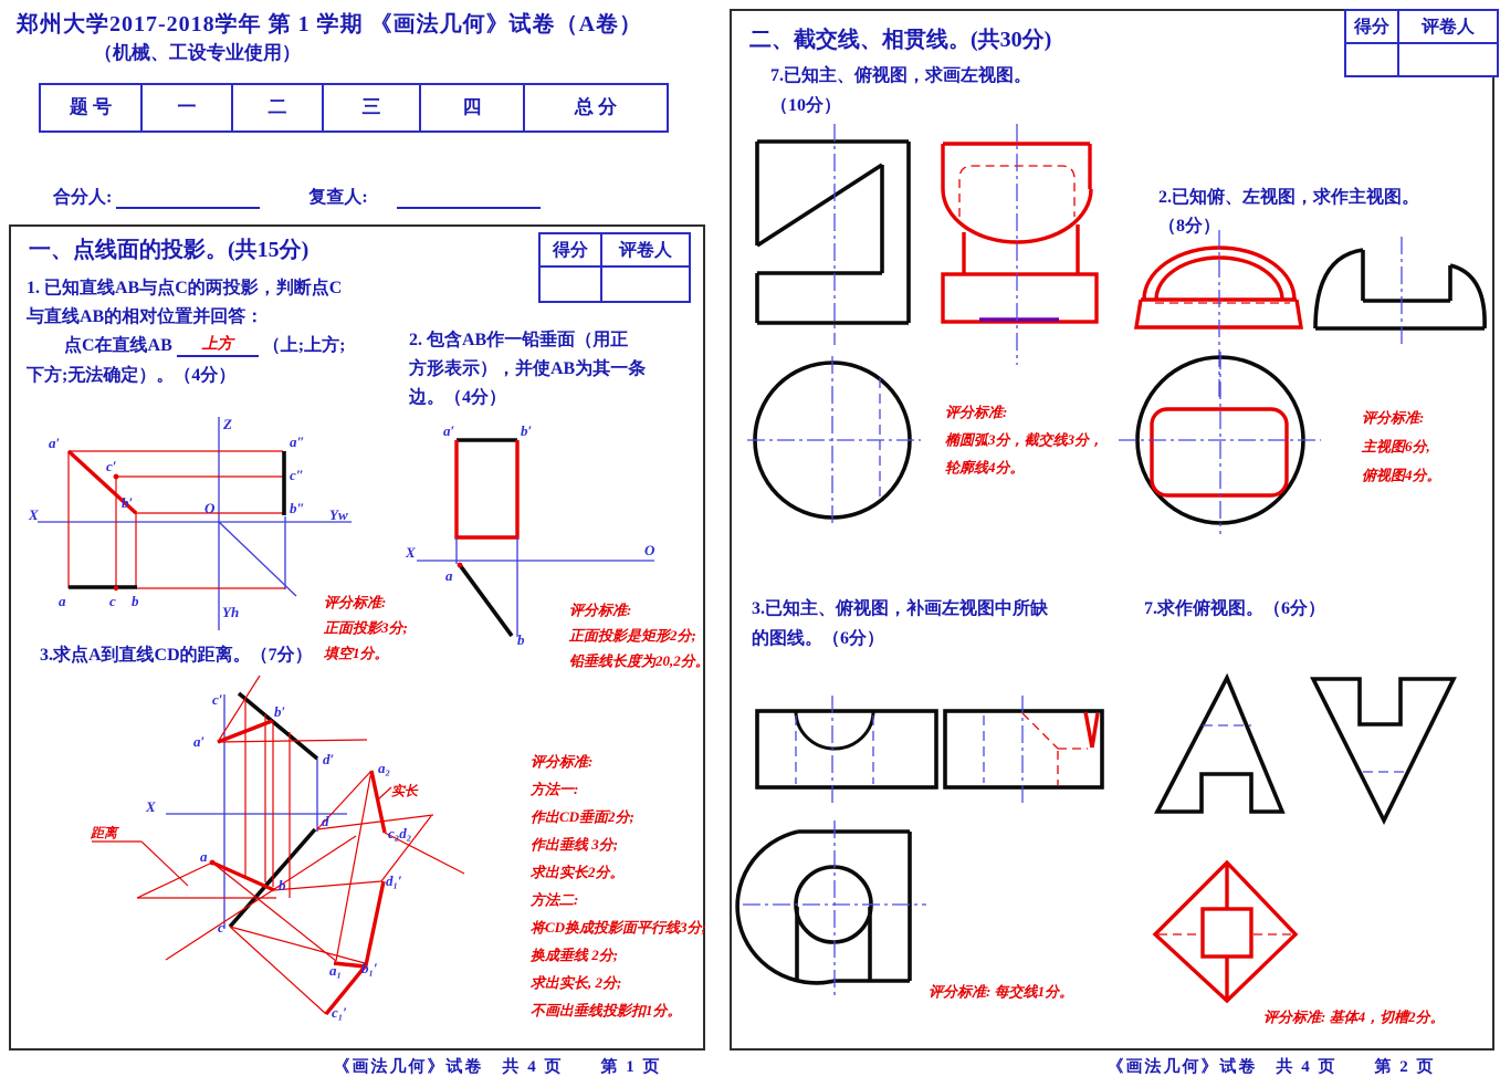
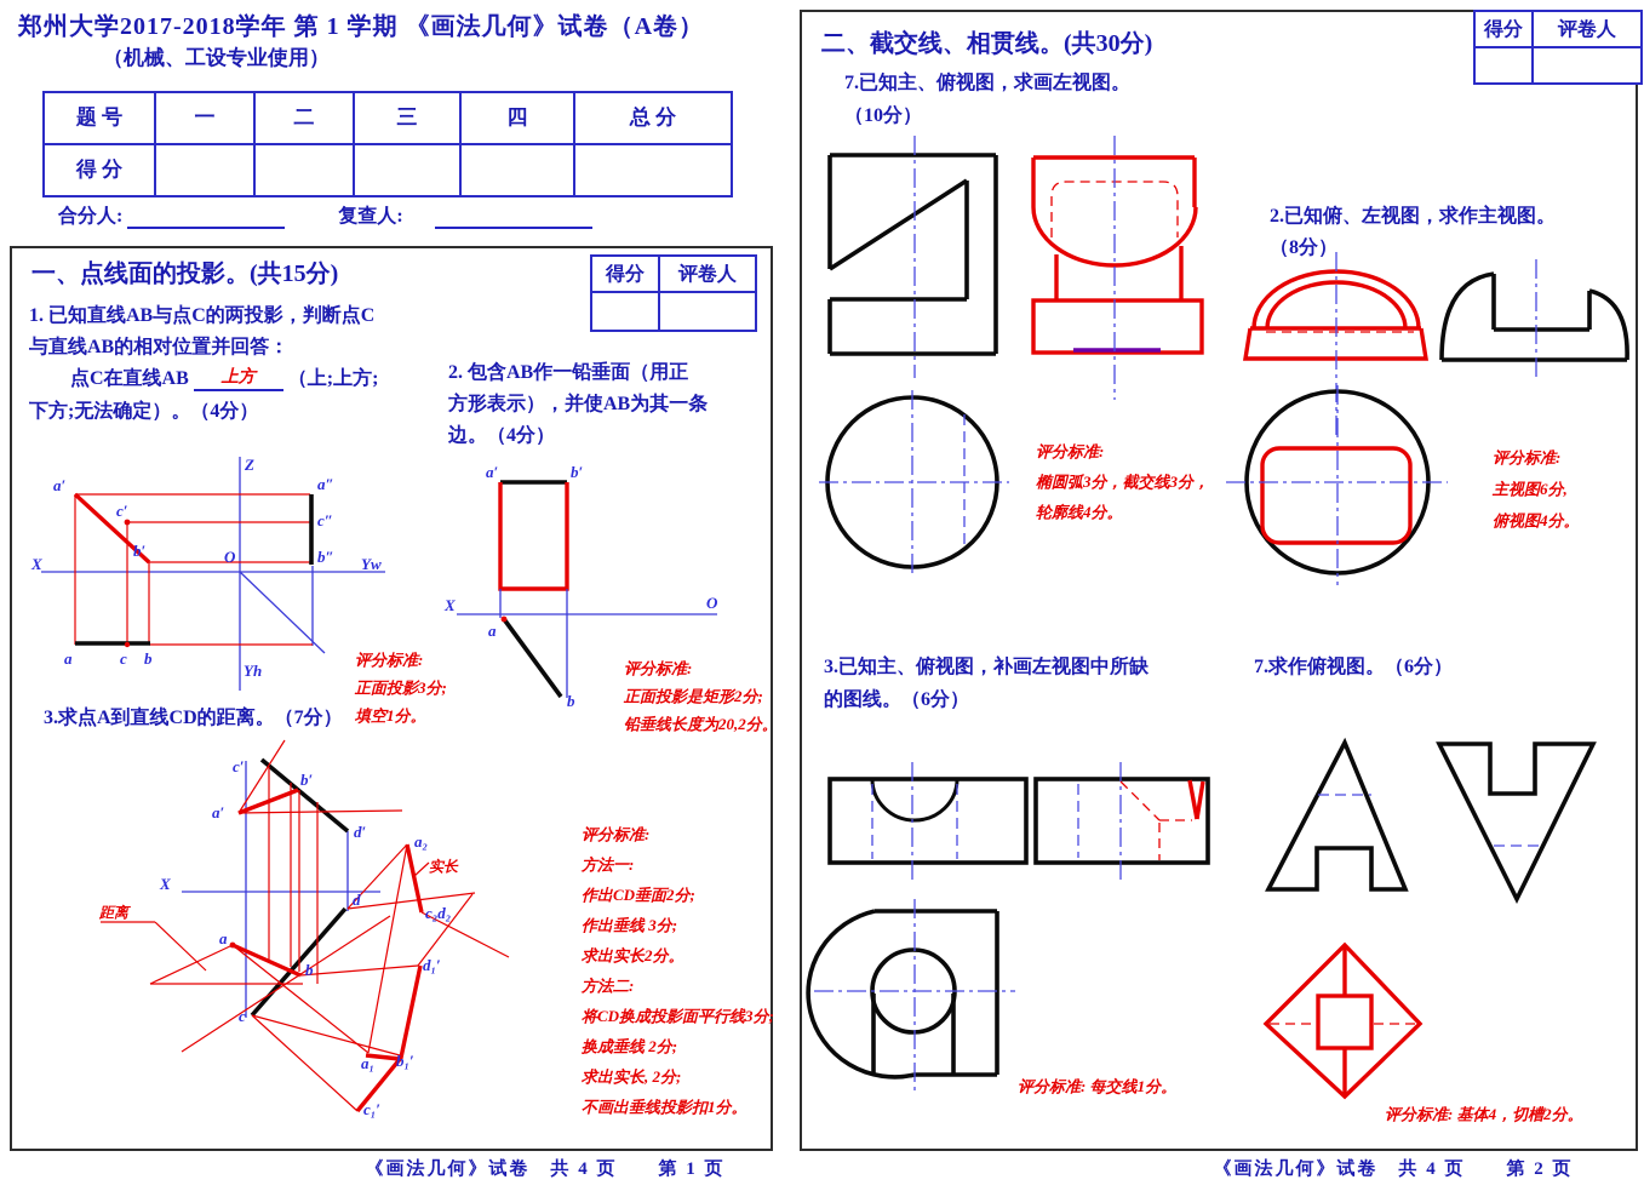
  郑州大学2017-2018学年 第 1 学期 《画法几何》试卷（A卷）
  （机械、工设专业使用）
  题 号	一	二	三	四	总 分
+ 得 分
  合分人: 复查人:
  一、点线面的投影。(共15分)
  得分	评卷人
  1. 已知直线AB与点C的两投影，判断点C
  与直线AB的相对位置并回答：
  点C在直线AB 上方 （上;上方;
  下方;无法确定）。（4分）
  2. 包含AB作一铅垂面（用正
  方形表示），并使AB为其一条
  边。（4分）
  3.求点A到直线CD的距离。（7分）
  评分标准:
  正面投影3分;
  填空1分。
  评分标准:
  正面投影是矩形2分;
  铅垂线长度为20,2分。
  评分标准:
  方法一:
  作出CD垂面2分;
  作出垂线 3分;
  求出实长2分。
  方法二:
  将CD换成投影面平行线3分;
  换成垂线 2分;
  求出实长, 2分;
  不画出垂线投影扣1分。
  《画法几何》试卷 共 4 页 第 1 页
  得分	评卷人
  二、截交线、相贯线。(共30分)
  7.已知主、俯视图，求画左视图。
  （10分）
  评分标准:
  椭圆弧3分，截交线3分，
  轮廓线4分。
  2.已知俯、左视图，求作主视图。
  （8分）
  评分标准:
  主视图6分,
  俯视图4分。
  3.已知主、俯视图，补画左视图中所缺
  的图线。（6分）
  评分标准: 每交线1分。
  7.求作俯视图。（6分）
  评分标准: 基体4，切槽2分。
  《画法几何》试卷 共 4 页 第 2 页
  Z
  a′
  c′
  b′
  a″
  c″
  b″
  O
  X
  Yw
  Yh
  a
  c
  b
  a′
  b′
  X
  O
  a
  b
  c′
  b′
  a′
  d′
  a₂
  实长
  c₂d₂
  X
  距离
  d
  a
  b
  c
  d₁′
  a₁
  b₁′
  c₁′
